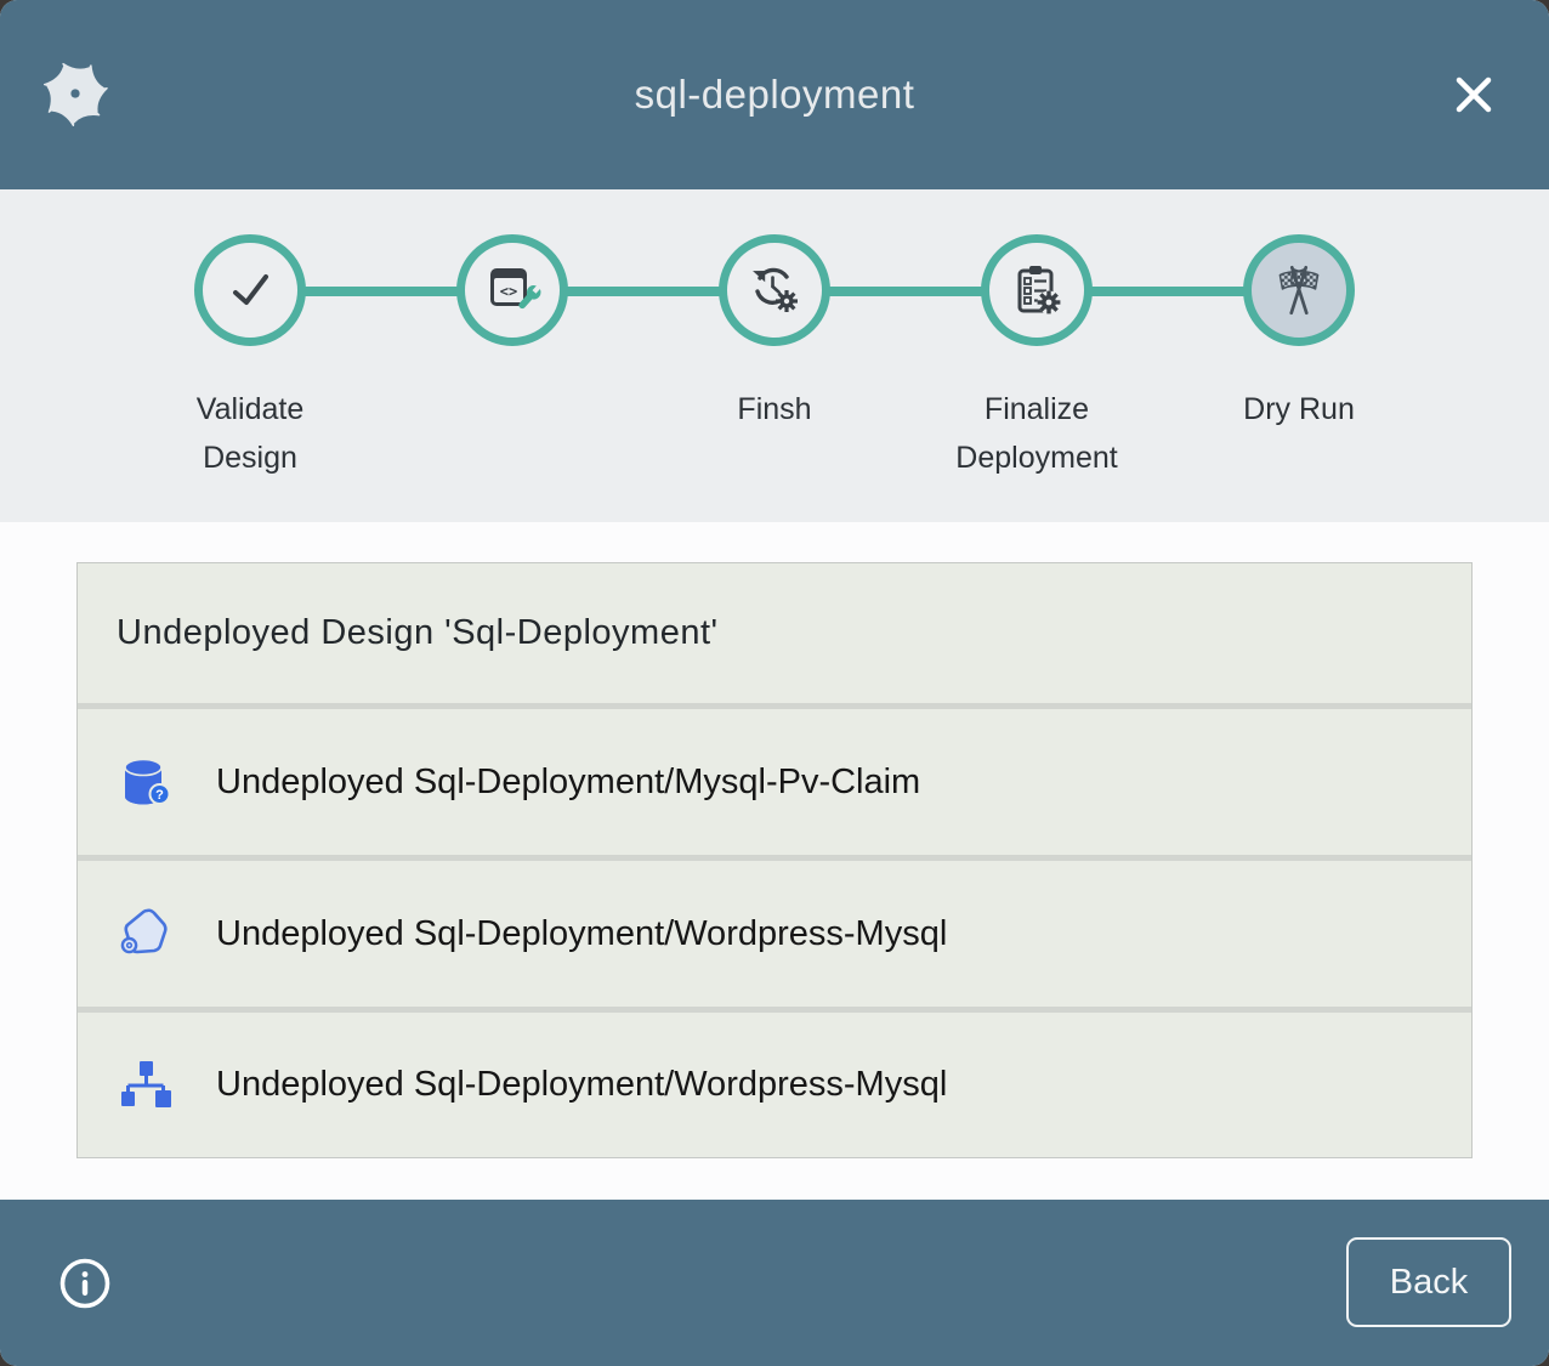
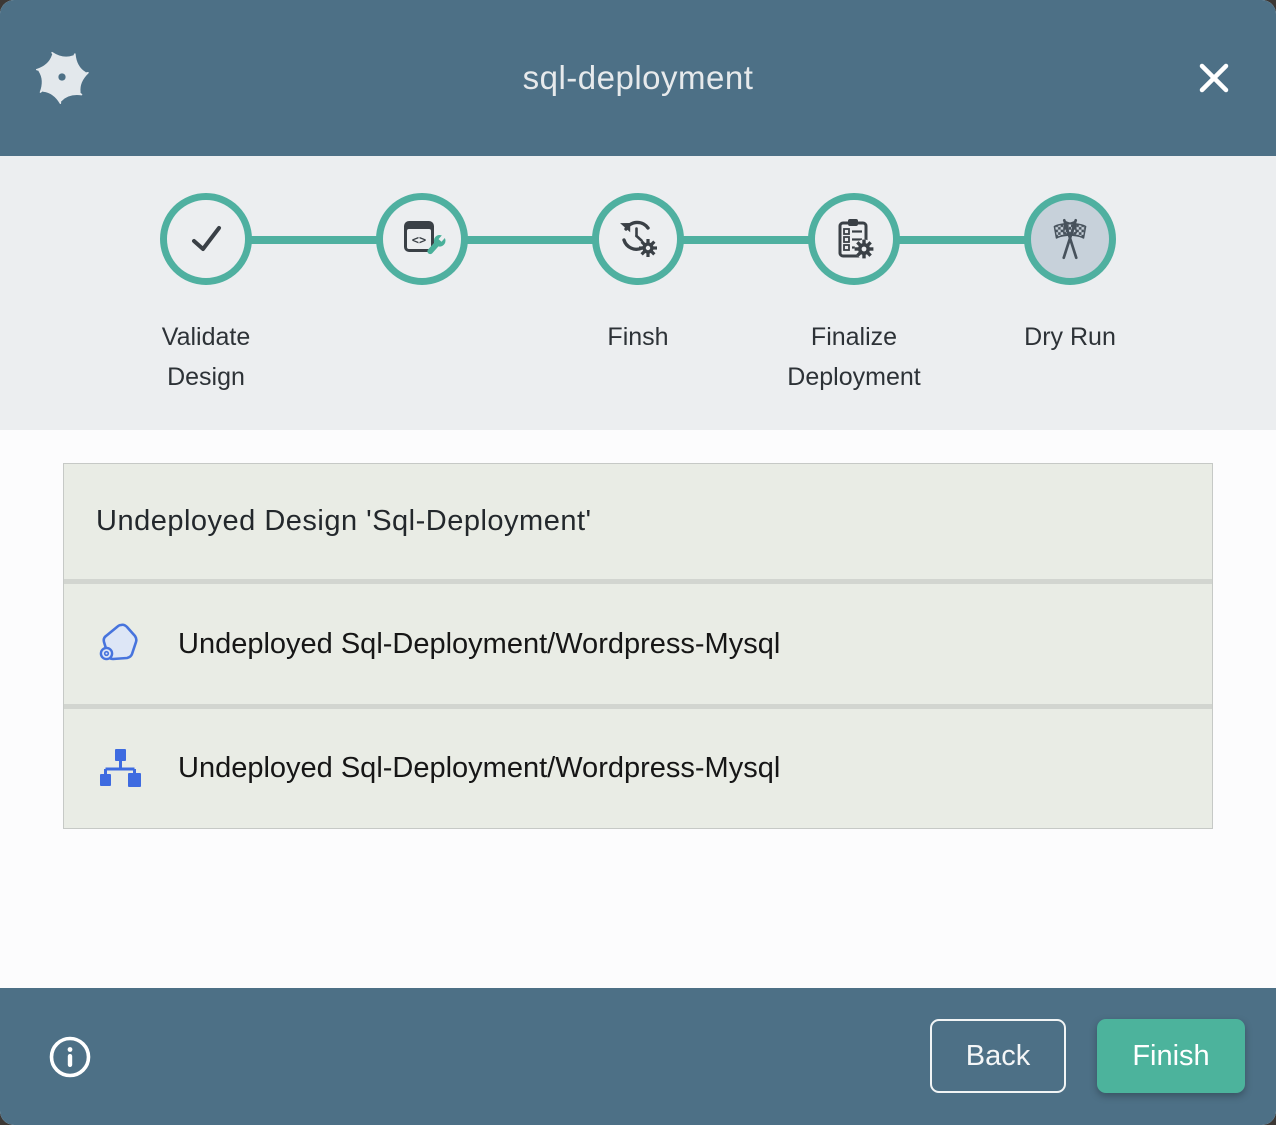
  sql-deployment
  Validate
  Design
  <>
  Finsh
  Finalize
  Deployment
  Dry Run
  Undeployed Design 'Sql-Deployment'
- ?
- Undeployed Sql-Deployment/Mysql-Pv-Claim
  Undeployed Sql-Deployment/Wordpress-Mysql
  Undeployed Sql-Deployment/Wordpress-Mysql
  Back
+ Finish
